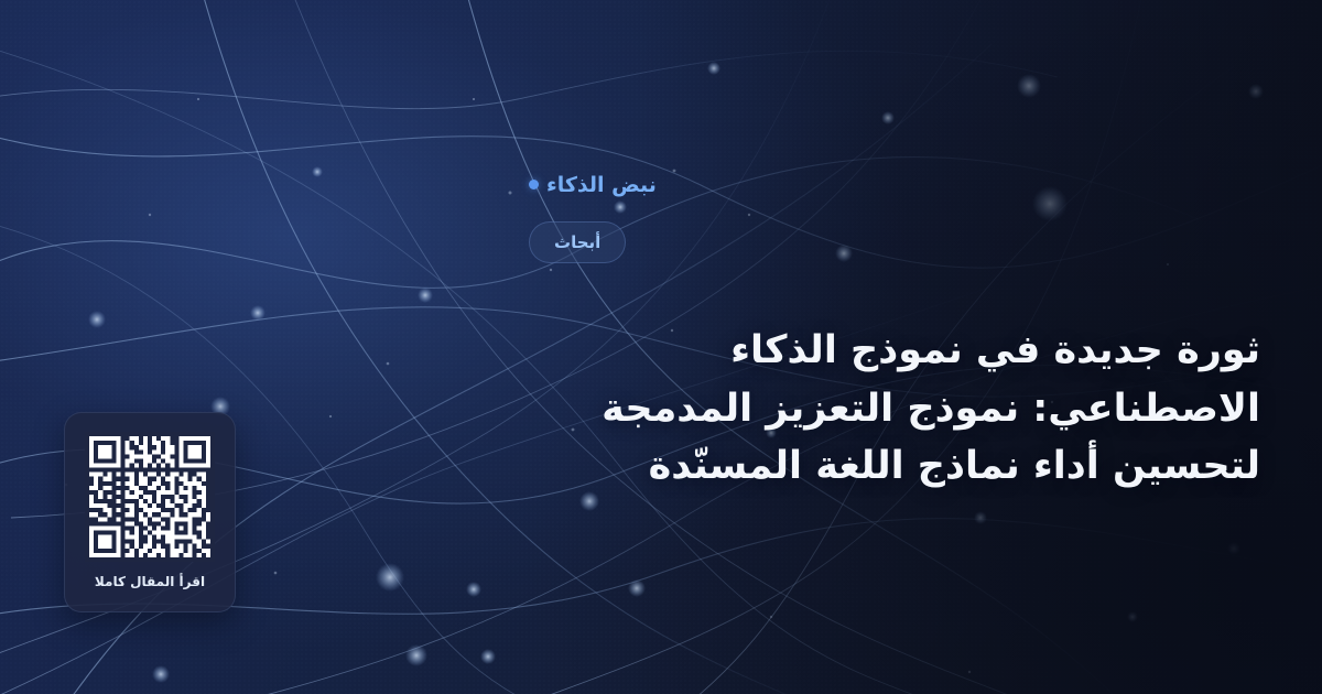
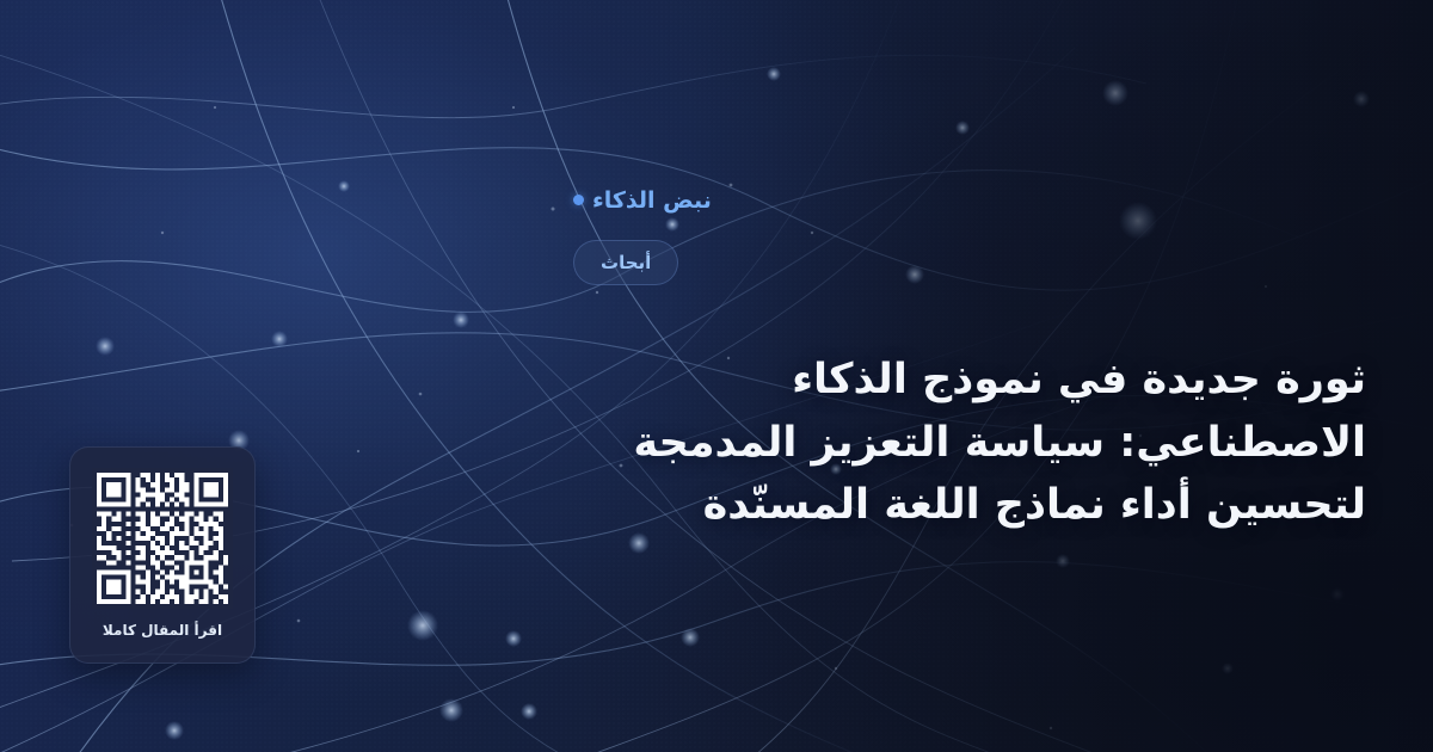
  نبض الذكاء
  أبحاث
- ثورة جديدة في نموذج الذكاء الاصطناعي: نموذج التعزيز المدمجة لتحسين أداء نماذج اللغة المسنّدة
+ ثورة جديدة في نموذج الذكاء الاصطناعي: سياسة التعزيز المدمجة لتحسين أداء نماذج اللغة المسنّدة
  اقرأ المقال كاملا
